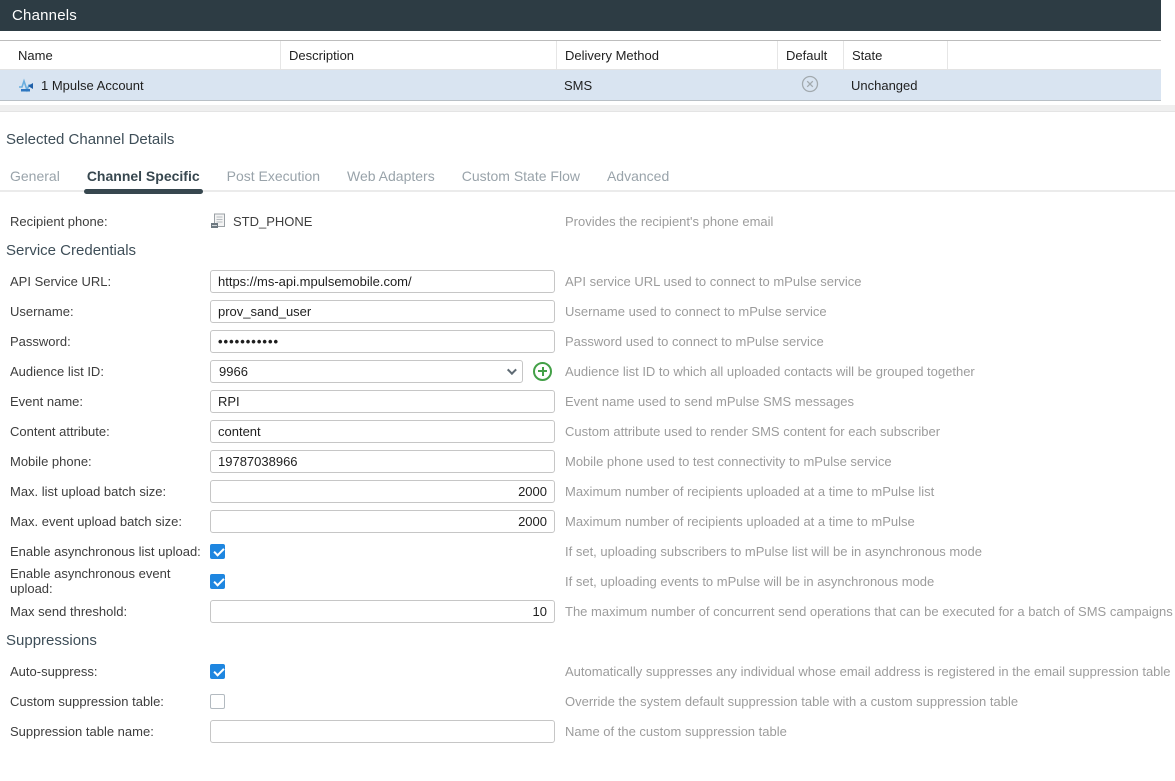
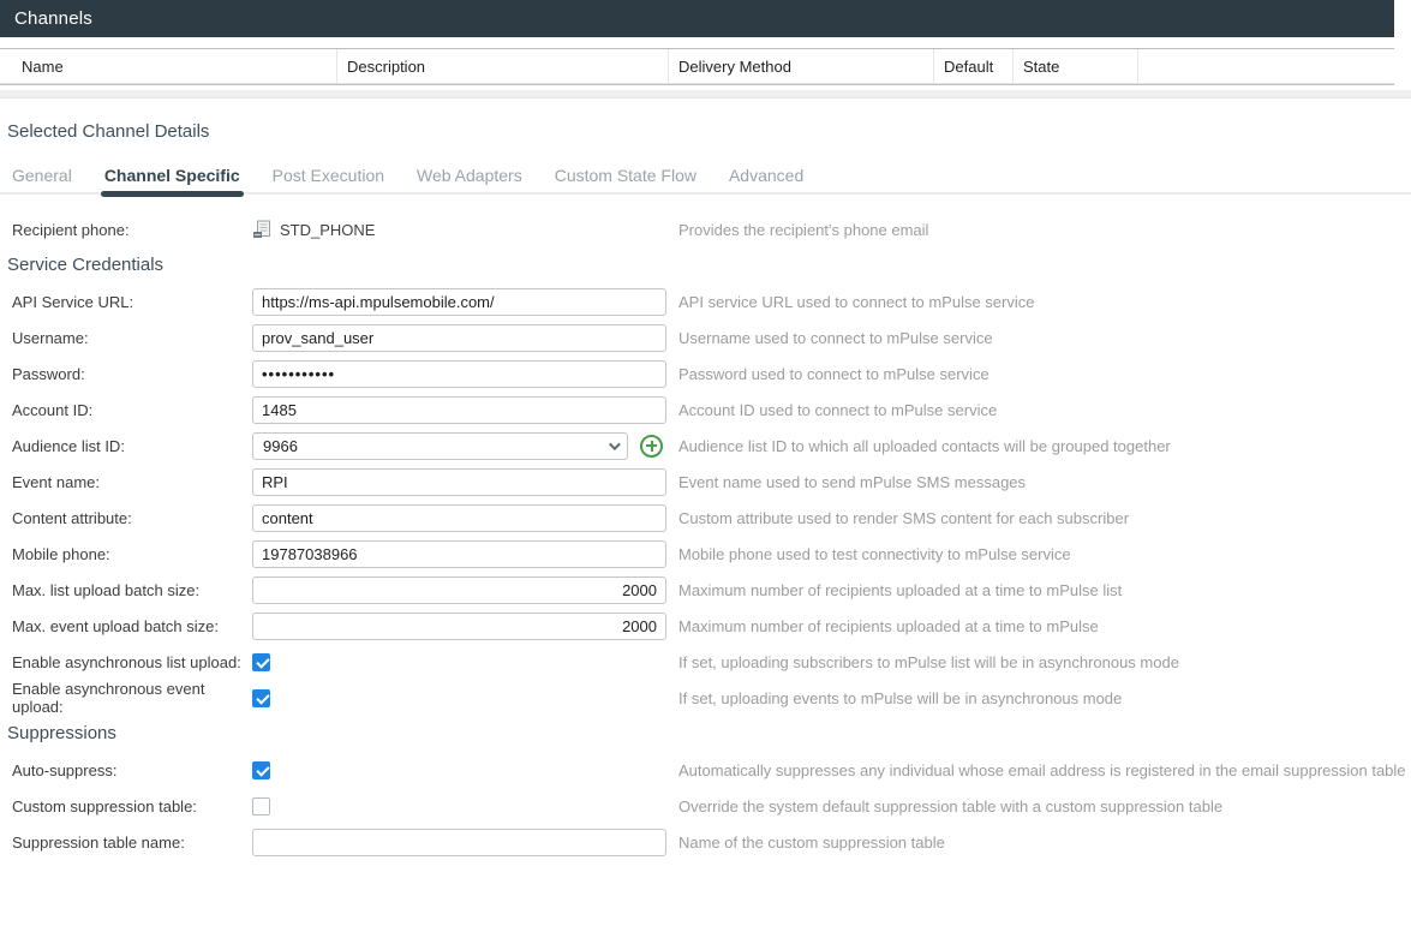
  Channels
  Name
  Description
  Delivery Method
  Default
  State
- 1 Mpulse Account
- SMS
- Unchanged
  Selected Channel Details
  General
  Channel Specific
  Post Execution
  Web Adapters
  Custom State Flow
  Advanced
  Recipient phone:
  STD_PHONE
  Provides the recipient's phone email
  Service Credentials
  API Service URL:
  https://ms-api.mpulsemobile.com/
  API service URL used to connect to mPulse service
  Username:
  prov_sand_user
  Username used to connect to mPulse service
  Password:
  •••••••••••
  Password used to connect to mPulse service
+ Account ID:
+ 1485
+ Account ID used to connect to mPulse service
  Audience list ID:
  9966
  Audience list ID to which all uploaded contacts will be grouped together
  Event name:
  RPI
  Event name used to send mPulse SMS messages
  Content attribute:
  content
  Custom attribute used to render SMS content for each subscriber
  Mobile phone:
  19787038966
  Mobile phone used to test connectivity to mPulse service
  Max. list upload batch size:
  2000
  Maximum number of recipients uploaded at a time to mPulse list
  Max. event upload batch size:
  2000
  Maximum number of recipients uploaded at a time to mPulse
  Enable asynchronous list upload:
  If set, uploading subscribers to mPulse list will be in asynchronous mode
  Enable asynchronous event upload:
  If set, uploading events to mPulse will be in asynchronous mode
- Max send threshold:
- 10
- The maximum number of concurrent send operations that can be executed for a batch of SMS campaigns
  Suppressions
  Auto-suppress:
  Automatically suppresses any individual whose email address is registered in the email suppression table
  Custom suppression table:
  Override the system default suppression table with a custom suppression table
  Suppression table name:
  Name of the custom suppression table
